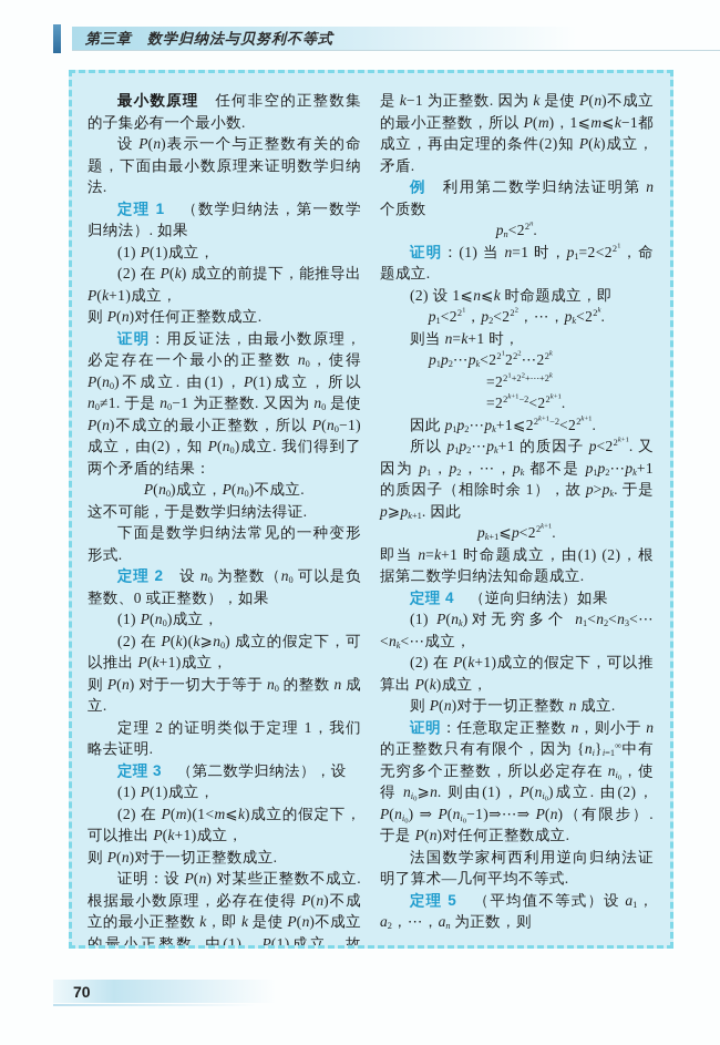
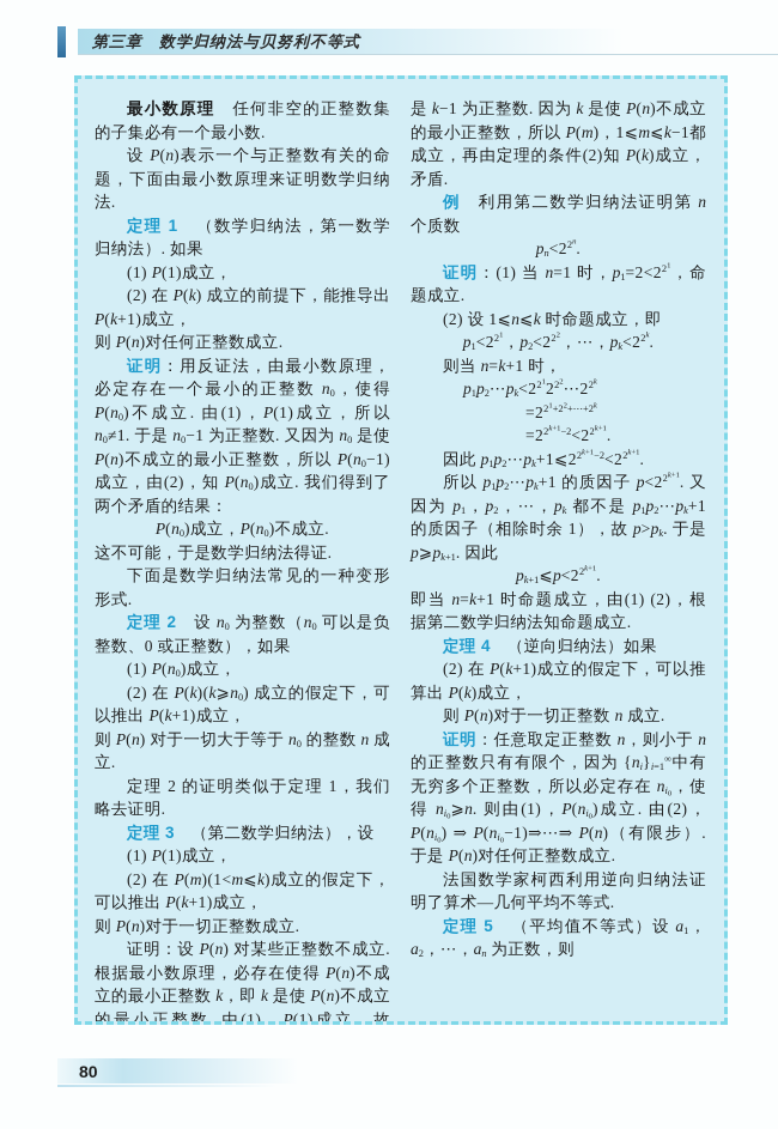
  第三章
  数学归纳法与贝努利不等式
  最小数原理 任何非空的正整数集的子集必有一个最小数.
  设 P(n)表示一个与正整数有关的命题，下面由最小数原理来证明数学归纳法.
  定理 1 （数学归纳法，第一数学归纳法）. 如果
  (1) P(1)成立，
  (2) 在 P(k) 成立的前提下，能推导出 P(k+1)成立，
  则 P(n)对任何正整数成立.
  证明：用反证法，由最小数原理，必定存在一个最小的正整数 n0，使得 P(n0)不成立. 由(1)，P(1)成立，所以 n0≠1. 于是 n0−1 为正整数. 又因为 n0 是使 P(n)不成立的最小正整数，所以 P(n0−1)成立，由(2)，知 P(n0)成立. 我们得到了两个矛盾的结果：
  P(n0)成立，P(n0)不成立.
  这不可能，于是数学归纳法得证.
  下面是数学归纳法常见的一种变形形式.
  定理 2 设 n0 为整数（n0 可以是负整数、0 或正整数），如果
  (1) P(n0)成立，
  (2) 在 P(k)(k⩾n0) 成立的假定下，可以推出 P(k+1)成立，
  则 P(n) 对于一切大于等于 n0 的整数 n 成立.
  定理 2 的证明类似于定理 1，我们略去证明.
  定理 3 （第二数学归纳法），设
  (1) P(1)成立，
  (2) 在 P(m)(1<m⩽k)成立的假定下，可以推出 P(k+1)成立，
  则 P(n)对于一切正整数成立.
  证明：设 P(n) 对某些正整数不成立. 根据最小数原理，必存在使得 P(n)不成立的最小正整数 k，即 k 是使 P(n)不成立的最小正整数. 由(1)，P(1)成立，故
  是 k−1 为正整数. 因为 k 是使 P(n)不成立的最小正整数，所以 P(m)，1⩽m⩽k−1都成立，再由定理的条件(2)知 P(k)成立，矛盾.
  例 利用第二数学归纳法证明第 n 个质数
  pn<22 .
  证明：(1) 当 n=1 时，p1=2<22 ，命题成立.
  (2) 设 1⩽n⩽k 时命题成立，即
  p1<22 ，p2<22 ，⋯，pk<22 .
  则当 n=k+1 时，
  p1p2⋯pk<22 22 ⋯22
  =22 +2 +⋯+2
  因此 p1p2⋯pk+1⩽22 −2<22 .
  所以 p1p2⋯pk+1 的质因子 p<22 . 又因为 p1，p2，⋯，pk 都不是 p1p2⋯pk+1 的质因子（相除时余 1），故 p>pk. 于是 p⩾pk+1. 因此
  pk+1⩽p<22 .
  即当 n=k+1 时命题成立，由(1) (2)，根据第二数学归纳法知命题成立.
  定理 4 （逆向归纳法）如果
- (1) P(nk)对无穷多个 n1<n2<n3<⋯<nk<⋯成立，
  (2) 在 P(k+1)成立的假定下，可以推算出 P(k)成立，
  则 P(n)对于一切正整数 n 成立.
  证明：任意取定正整数 n，则小于 n 的正整数只有有限个，因为 {ni}i=1∞中有无穷多个正整数，所以必定存在 ni ，使得 ni ⩾n. 则由(1)，P(ni )成立. 由(2)，P(ni ) ⇒ P(ni −1)⇒⋯⇒ P(n)（有限步）. 于是 P(n)对任何正整数成立.
  法国数学家柯西利用逆向归纳法证明了算术—几何平均不等式.
  定理 5 （平均值不等式）设 a1，a2，⋯，an 为正数，则
- 70
+ 80
